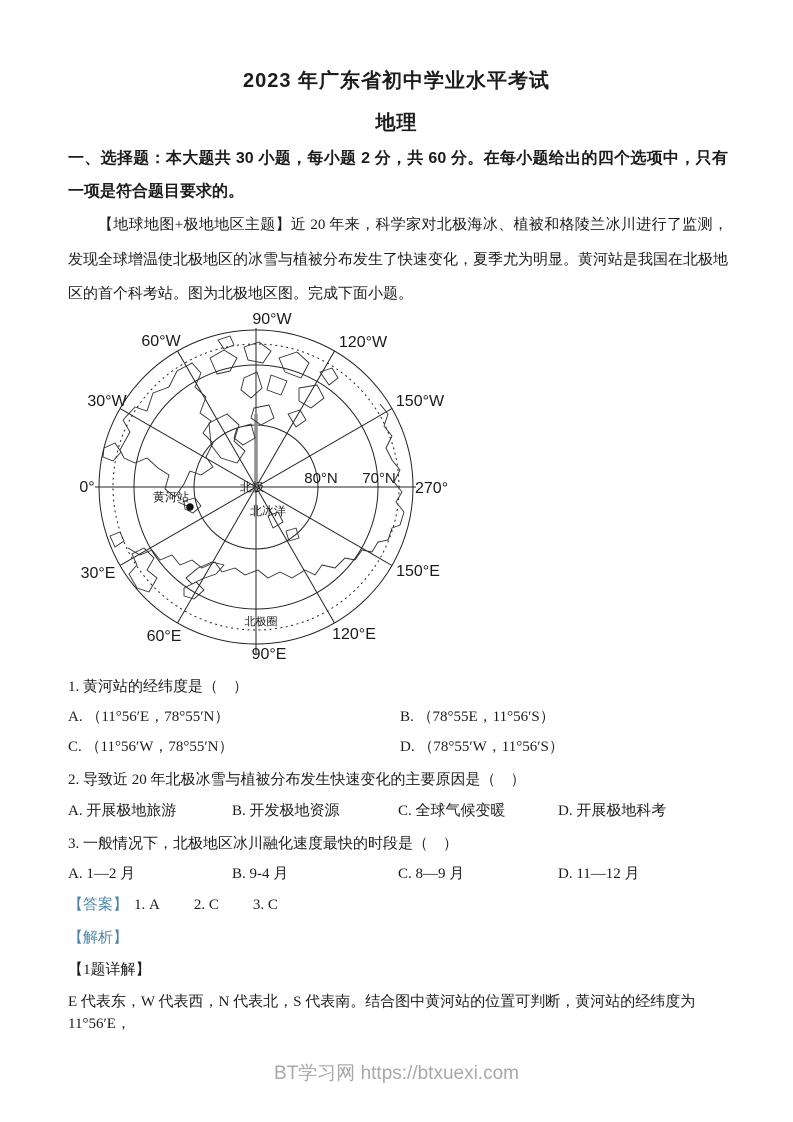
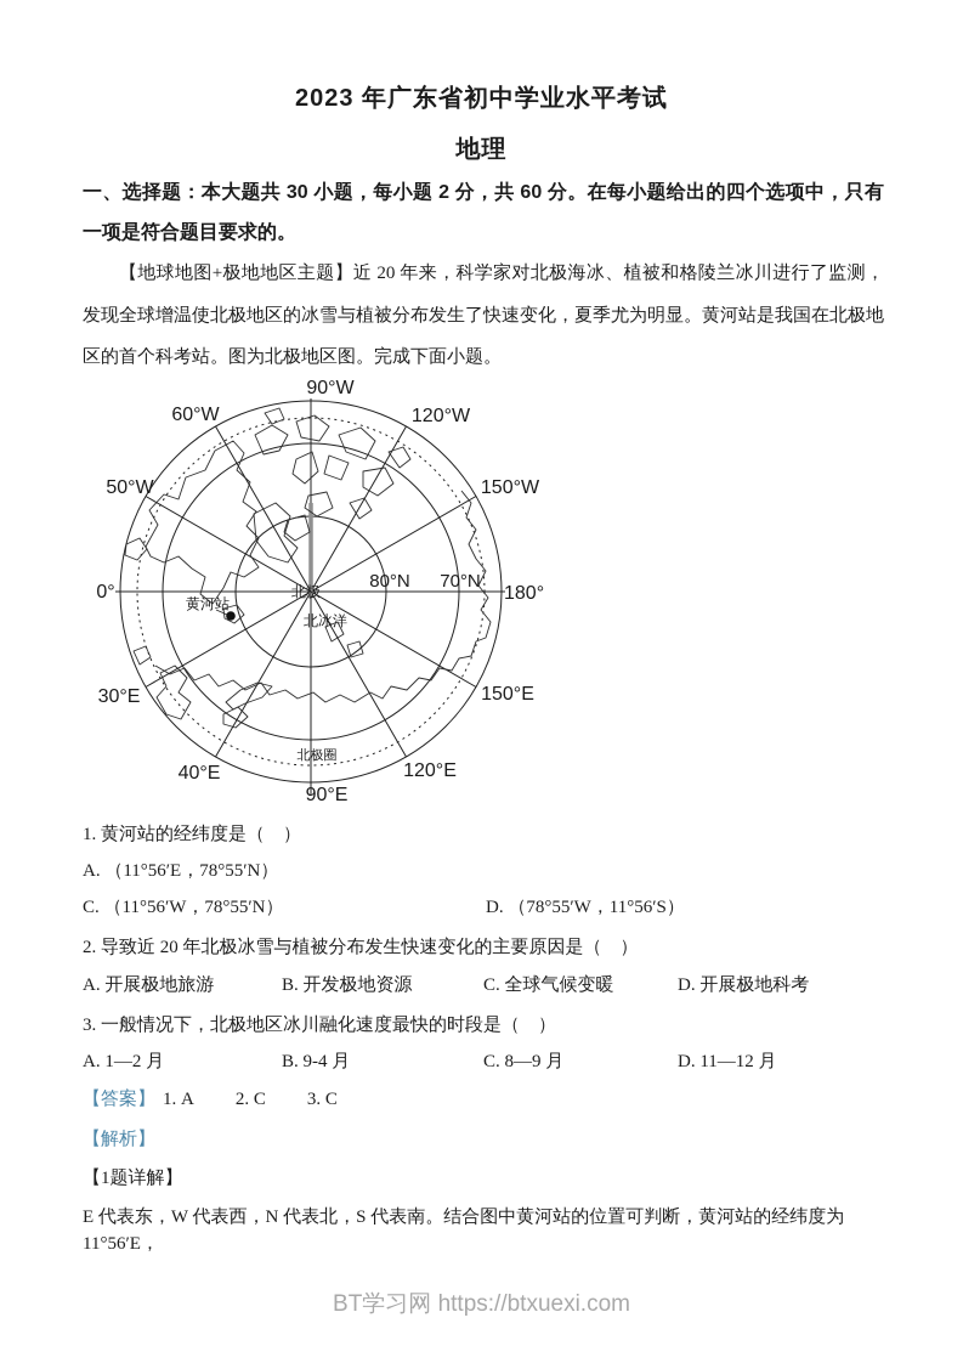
  2023 年广东省初中学业水平考试
  地理
  一、选择题：本大题共 30 小题，每小题 2 分，共 60 分。在每小题给出的四个选项中，只有一项是符合题目要求的。
  【地球地图+极地地区主题】近 20 年来，科学家对北极海冰、植被和格陵兰冰川进行了监测，发现全球增温使北极地区的冰雪与植被分布发生了快速变化，夏季尤为明显。黄河站是我国在北极地区的首个科考站。图为北极地区图。完成下面小题。
  90°W
  60°W
  120°W
- 30°W
+ 50°W
  150°W
  0°
- 270°
+ 180°
  80°N
  70°N
  30°E
  150°E
- 60°E
+ 40°E
  120°E
  90°E
  北极
  北冰洋
  北极圈
  黄河站
  1. 黄河站的经纬度是（ ）
  A. （11°56′E，78°55′N）
- B. （78°55E，11°56′S）
  C. （11°56′W，78°55′N）
  D. （78°55′W，11°56′S）
  2. 导致近 20 年北极冰雪与植被分布发生快速变化的主要原因是（ ）
  A. 开展极地旅游
  B. 开发极地资源
  C. 全球气候变暖
  D. 开展极地科考
  3. 一般情况下，北极地区冰川融化速度最快的时段是（ ）
  A. 1—2 月
  B. 9-4 月
  C. 8—9 月
  D. 11—12 月
  【答案】 1. A 2. C 3. C
  【解析】
  【1题详解】
  E 代表东，W 代表西，N 代表北，S 代表南。结合图中黄河站的位置可判断，黄河站的经纬度为 11°56′E，
  BT学习网 https://btxuexi.com
